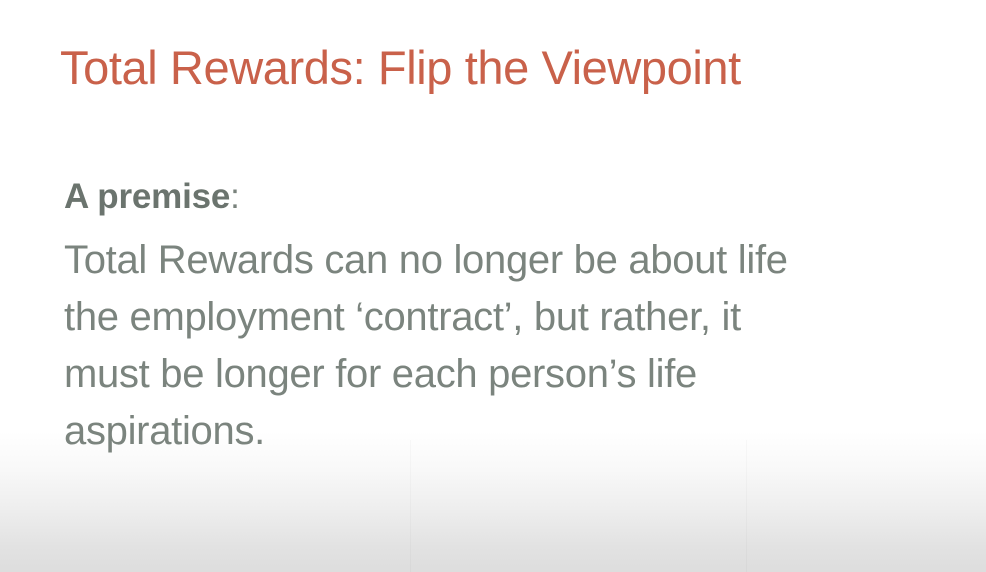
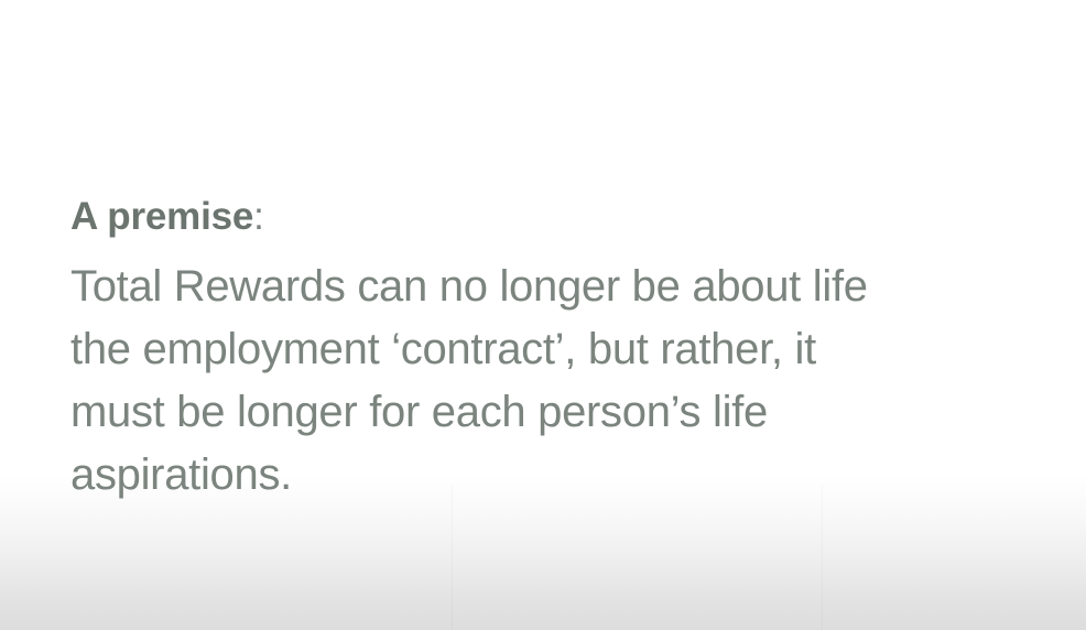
- Total Rewards: Flip the Viewpoint
  A premise:
  Total Rewards can no longer be about life
  the employment ‘contract’, but rather, it
  must be longer for each person’s life
  aspirations.
